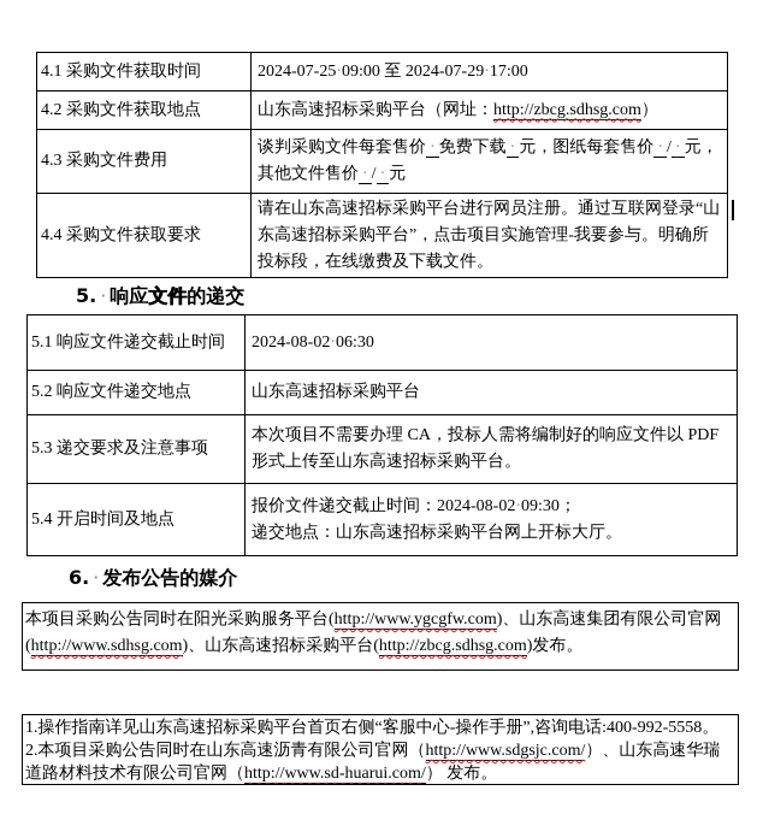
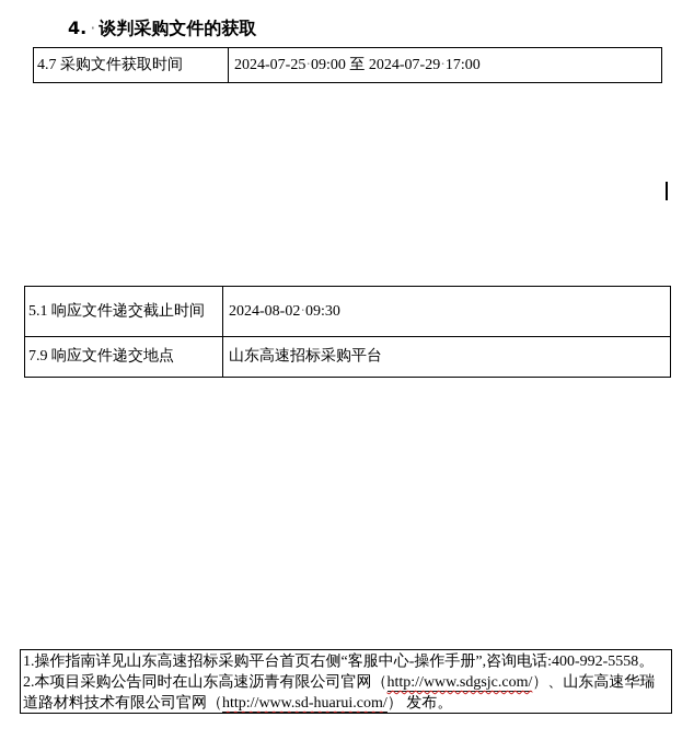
+ 4. · 谈判采购文件的获取
- 4.1 采购文件获取时间	2024-07-25·09:00 至 2024-07-29·17:00
+ 4.7 采购文件获取时间	2024-07-25·09:00 至 2024-07-29·17:00
- 4.2 采购文件获取地点	山东高速招标采购平台（网址：http://zbcg.sdhsg.com）
- 4.3 采购文件费用	谈判采购文件每套售价 · 免费下载 · 元，图纸每套售价 · / · 元，其他文件售价 · / · 元
- 4.4 采购文件获取要求	请在山东高速招标采购平台进行网员注册。通过互联网登录“山东高速招标采购平台”，点击项目实施管理-我要参与。明确所投标段，在线缴费及下载文件。
- 5. · 响应文件的递交
- 5.1 响应文件递交截止时间	2024-08-02·06:30
+ 5.1 响应文件递交截止时间	2024-08-02·09:30
- 5.2 响应文件递交地点	山东高速招标采购平台
+ 7.9 响应文件递交地点	山东高速招标采购平台
- 5.3 递交要求及注意事项	本次项目不需要办理 CA，投标人需将编制好的响应文件以 PDF 形式上传至山东高速招标采购平台。
- 5.4 开启时间及地点	报价文件递交截止时间：2024-08-02·09:30； 递交地点：山东高速招标采购平台网上开标大厅。
- 6. · 发布公告的媒介
- 本项目采购公告同时在阳光采购服务平台(http://www.ygcgfw.com)、山东高速集团有限公司官网(http://www.sdhsg.com)、山东高速招标采购平台(http://zbcg.sdhsg.com)发布。
  1.操作指南详见山东高速招标采购平台首页右侧“客服中心-操作手册”,咨询电话:400-992-5558。
  2.本项目采购公告同时在山东高速沥青有限公司官网（http://www.sdgsjc.com/）、山东高速华瑞道路材料技术有限公司官网（http://www.sd-huarui.com/） 发布。
